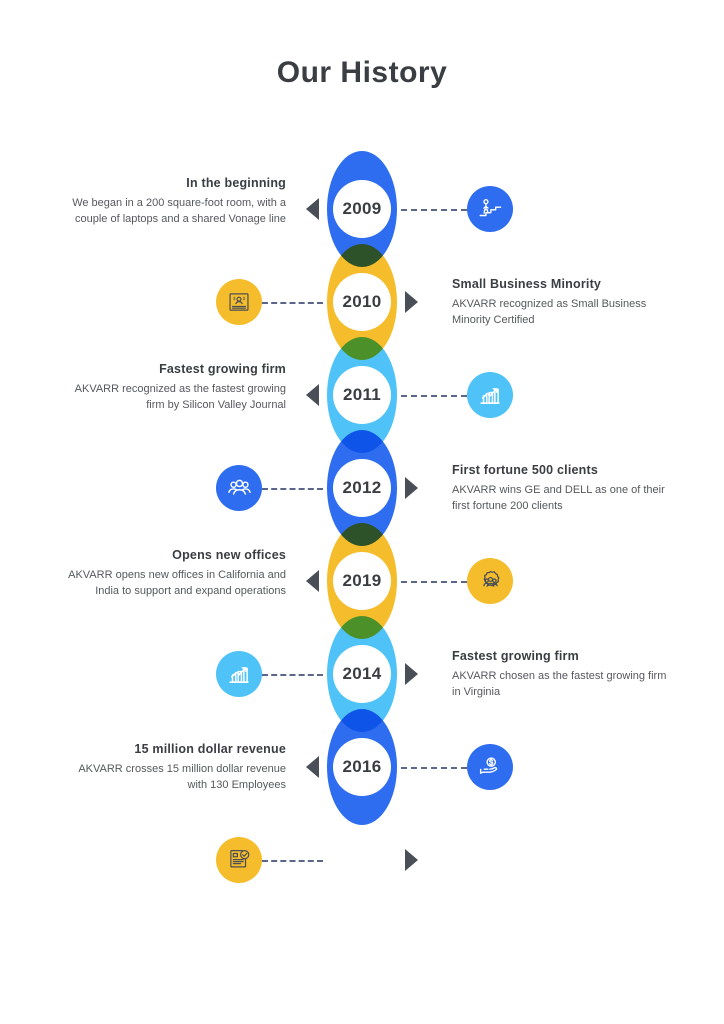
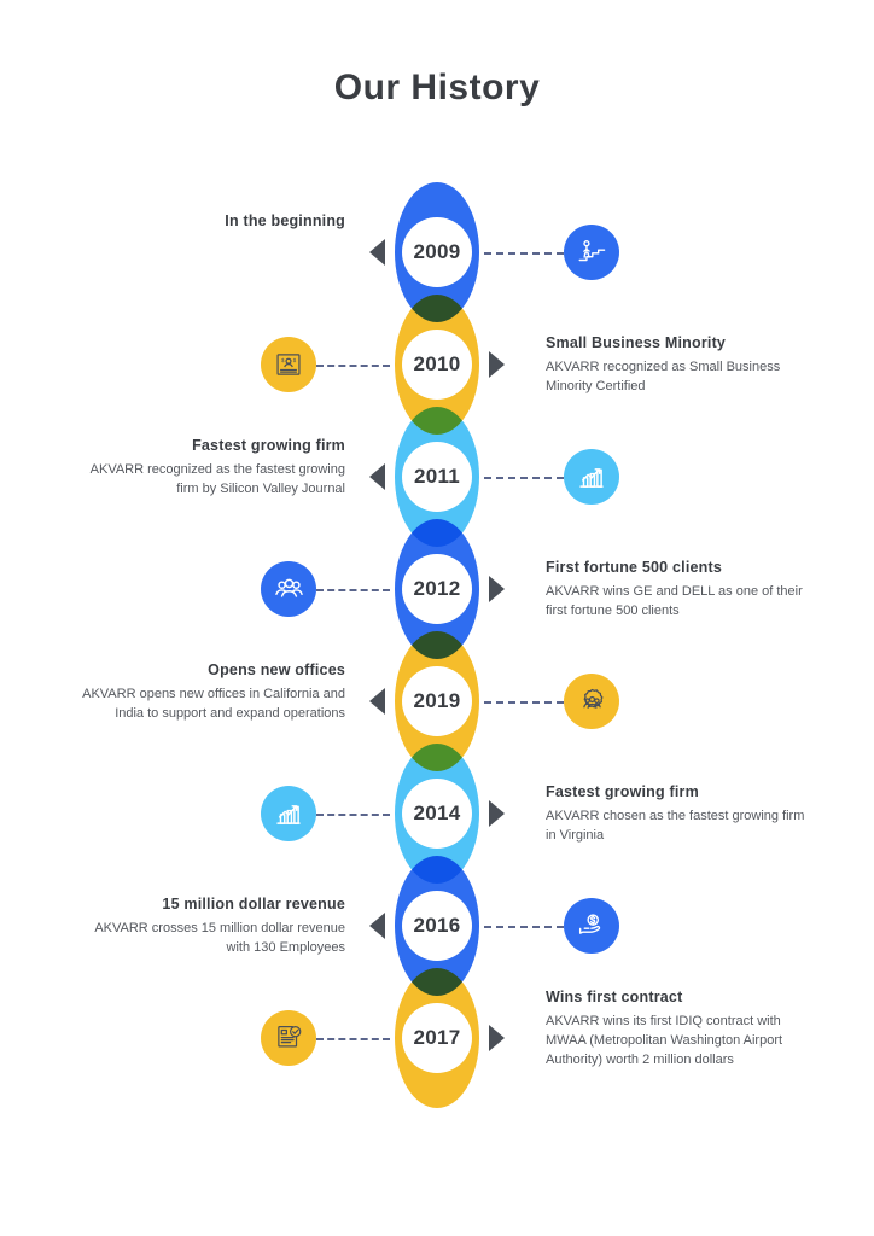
  Our History
  2009
  In the beginning
- We began in a 200 square-foot room, with a couple of laptops and a shared Vonage line
  2010
  Small Business Minority
  AKVARR recognized as Small Business Minority Certified
  2011
  Fastest growing firm
  AKVARR recognized as the fastest growing firm by Silicon Valley Journal
  2012
  First fortune 500 clients
- AKVARR wins GE and DELL as one of their first fortune 200 clients
+ AKVARR wins GE and DELL as one of their first fortune 500 clients
  2019
  Opens new offices
  AKVARR opens new offices in California and India to support and expand operations
  2014
  Fastest growing firm
  AKVARR chosen as the fastest growing firm in Virginia
  2016
  15 million dollar revenue
  AKVARR crosses 15 million dollar revenue with 130 Employees
+ 2017
+ Wins first contract
+ AKVARR wins its first IDIQ contract with MWAA (Metropolitan Washington Airport Authority) worth 2 million dollars
